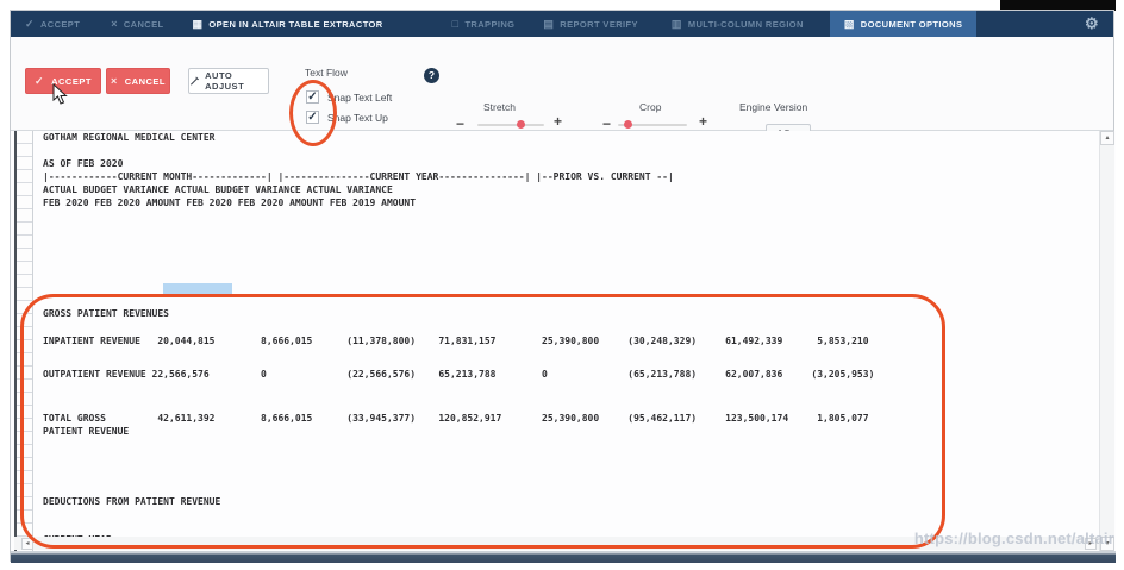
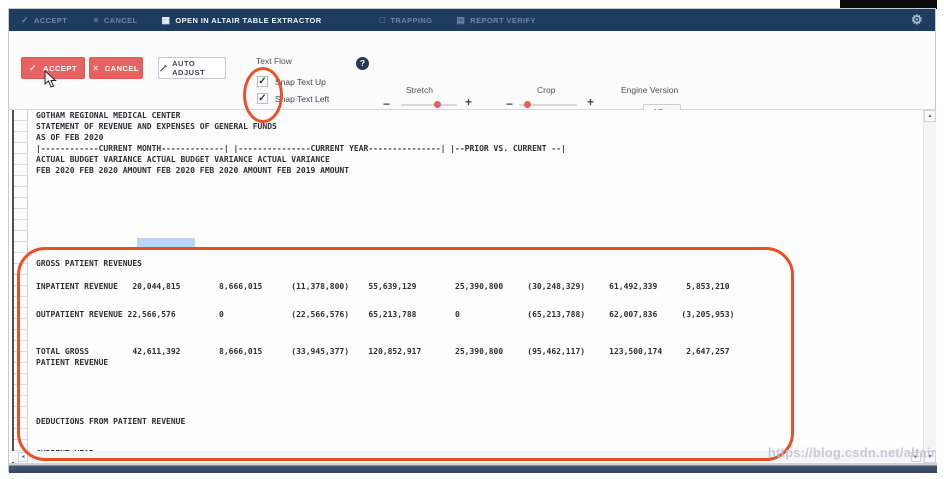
  ✓
  ACCEPT
  ×
  CANCEL
  ▦
  OPEN IN ALTAIR TABLE EXTRACTOR
  □
  TRAPPING
  ▤
  REPORT VERIFY
- ▥
- MULTI-COLUMN REGION
- ▧
- DOCUMENT OPTIONS
  ⚙
  ✓
  ACCEPT
  ×
  CANCEL
  AUTO ADJUST
  Text Flow
  ?
  ✓
- Snap Text Left
+ Snap Text Up
  ✓
- Snap Text Up
+ Snap Text Left
  Stretch
  −
  +
  Crop
  −
  +
  Engine Version
  GOTHAM REGIONAL MEDICAL CENTER
+ STATEMENT OF REVENUE AND EXPENSES OF GENERAL FUNDS
  AS OF FEB 2020
  |------------CURRENT MONTH-------------| |---------------CURRENT YEAR---------------| |--PRIOR VS. CURRENT --|
  ACTUAL BUDGET VARIANCE ACTUAL BUDGET VARIANCE ACTUAL VARIANCE
  FEB 2020 FEB 2020 AMOUNT FEB 2020 FEB 2020 AMOUNT FEB 2019 AMOUNT
  GROSS PATIENT REVENUES
- INPATIENT REVENUE 20,044,815 8,666,015 (11,378,800) 71,831,157 25,390,800 (30,248,329) 61,492,339 5,853,210
+ INPATIENT REVENUE 20,044,815 8,666,015 (11,378,800) 55,639,129 25,390,800 (30,248,329) 61,492,339 5,853,210
  OUTPATIENT REVENUE 22,566,576 0 (22,566,576) 65,213,788 0 (65,213,788) 62,007,836 (3,205,953)
- TOTAL GROSS 42,611,392 8,666,015 (33,945,377) 120,852,917 25,390,800 (95,462,117) 123,500,174 1,805,077
+ TOTAL GROSS 42,611,392 8,666,015 (33,945,377) 120,852,917 25,390,800 (95,462,117) 123,500,174 2,647,257
  PATIENT REVENUE
  DEDUCTIONS FROM PATIENT REVENUE
  https://blog.csdn.net/altair
